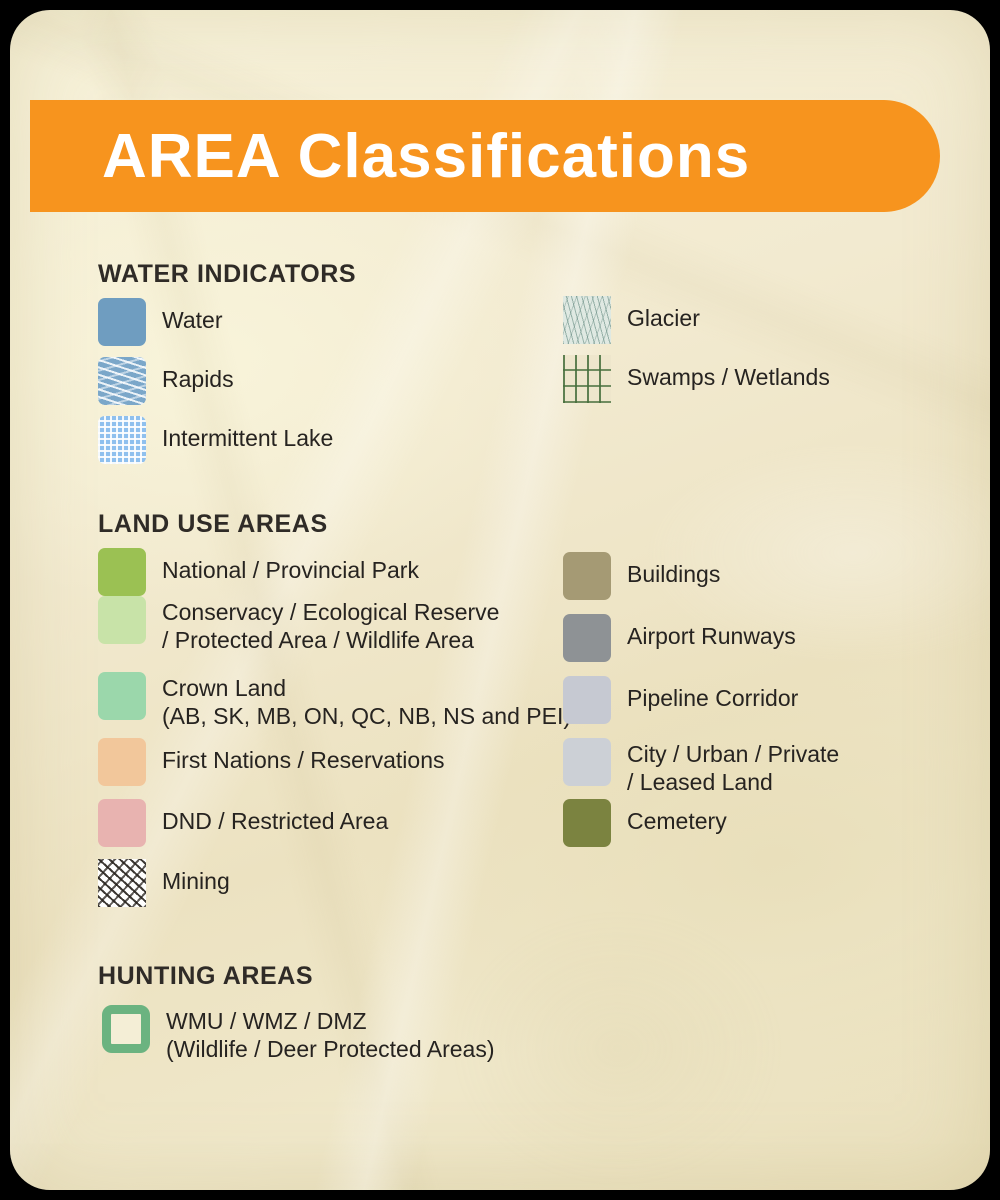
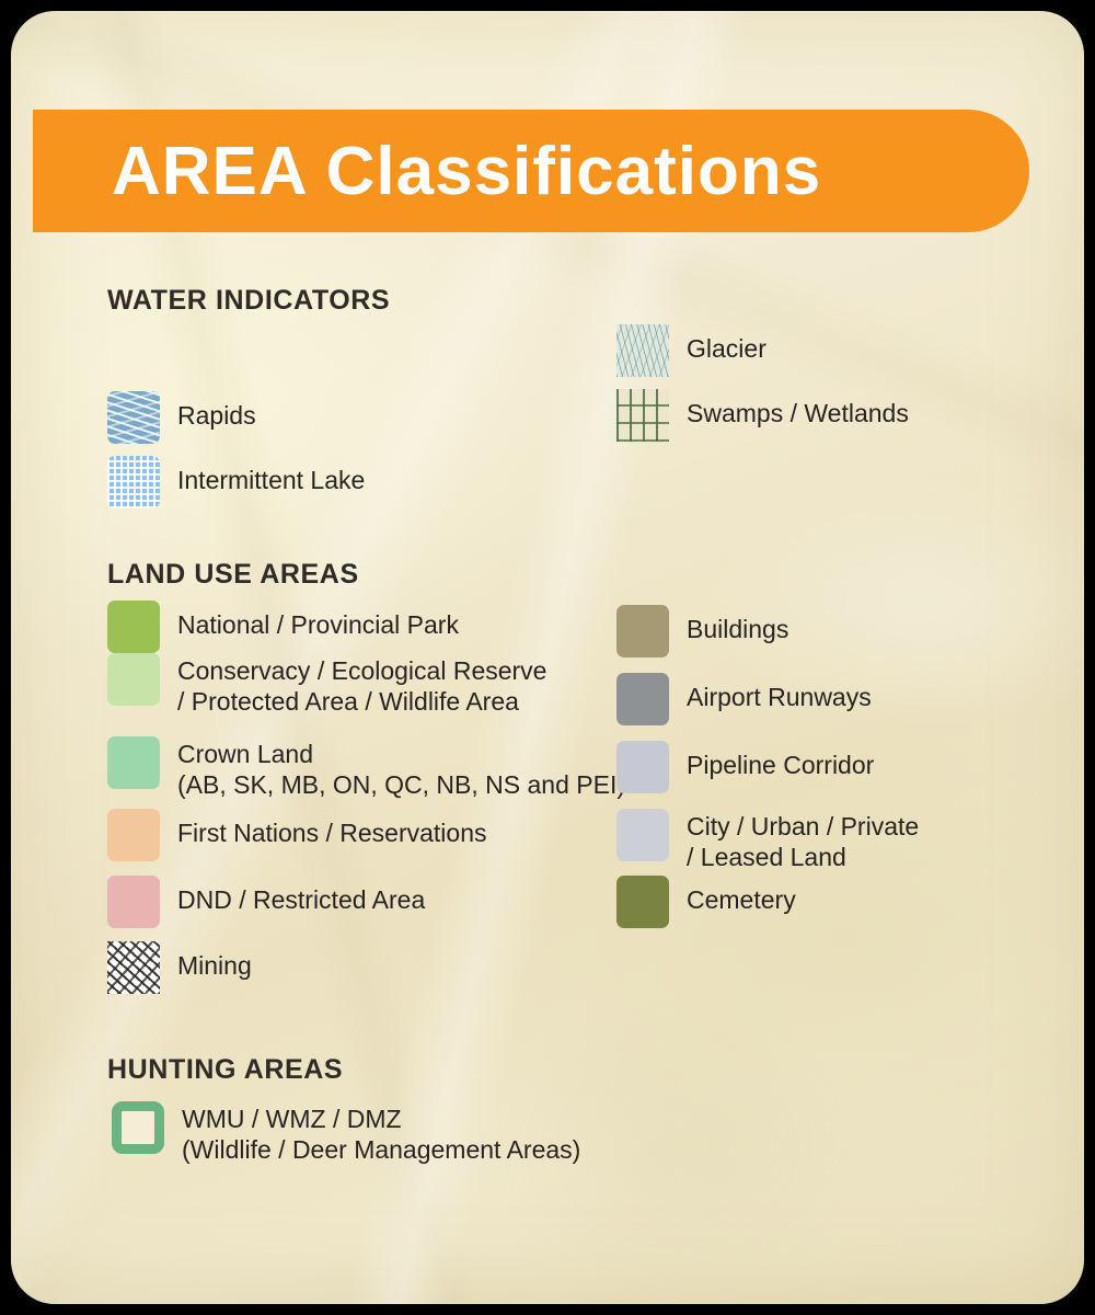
  AREA Classifications
  WATER INDICATORS
- Water
  Rapids
  Intermittent Lake
  Glacier
  Swamps / Wetlands
  LAND USE AREAS
  National / Provincial Park
  Conservacy / Ecological Reserve
  / Protected Area / Wildlife Area
  Crown Land
  (AB, SK, MB, ON, QC, NB, NS and PEI
  First Nations / Reservations
  DND / Restricted Area
  Mining
  Buildings
  Airport Runways
  Pipeline Corridor
  City / Urban / Private
  / Leased Land
  Cemetery
  HUNTING AREAS
  WMU / WMZ / DMZ
- (Wildlife / Deer Protected Areas)
+ (Wildlife / Deer Management Areas)
